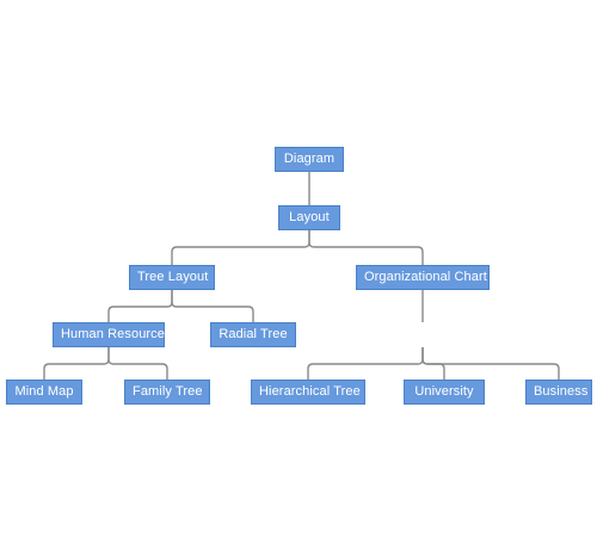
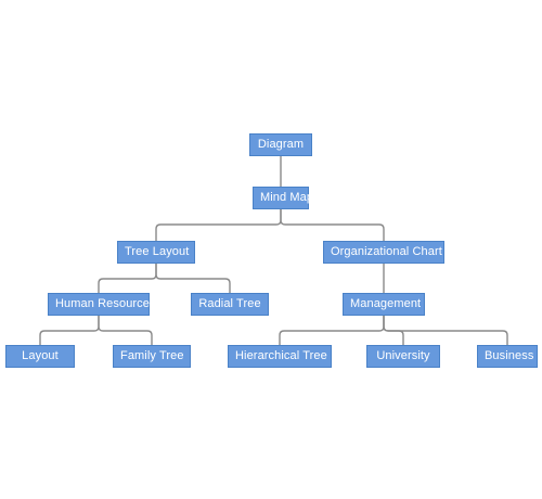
  Diagram
- Layout
+ Mind Map
  Tree Layout
  Organizational Chart
  Human Resource
  Radial Tree
+ Management
- Mind Map
+ Layout
  Family Tree
  Hierarchical Tree
  University
  Business
